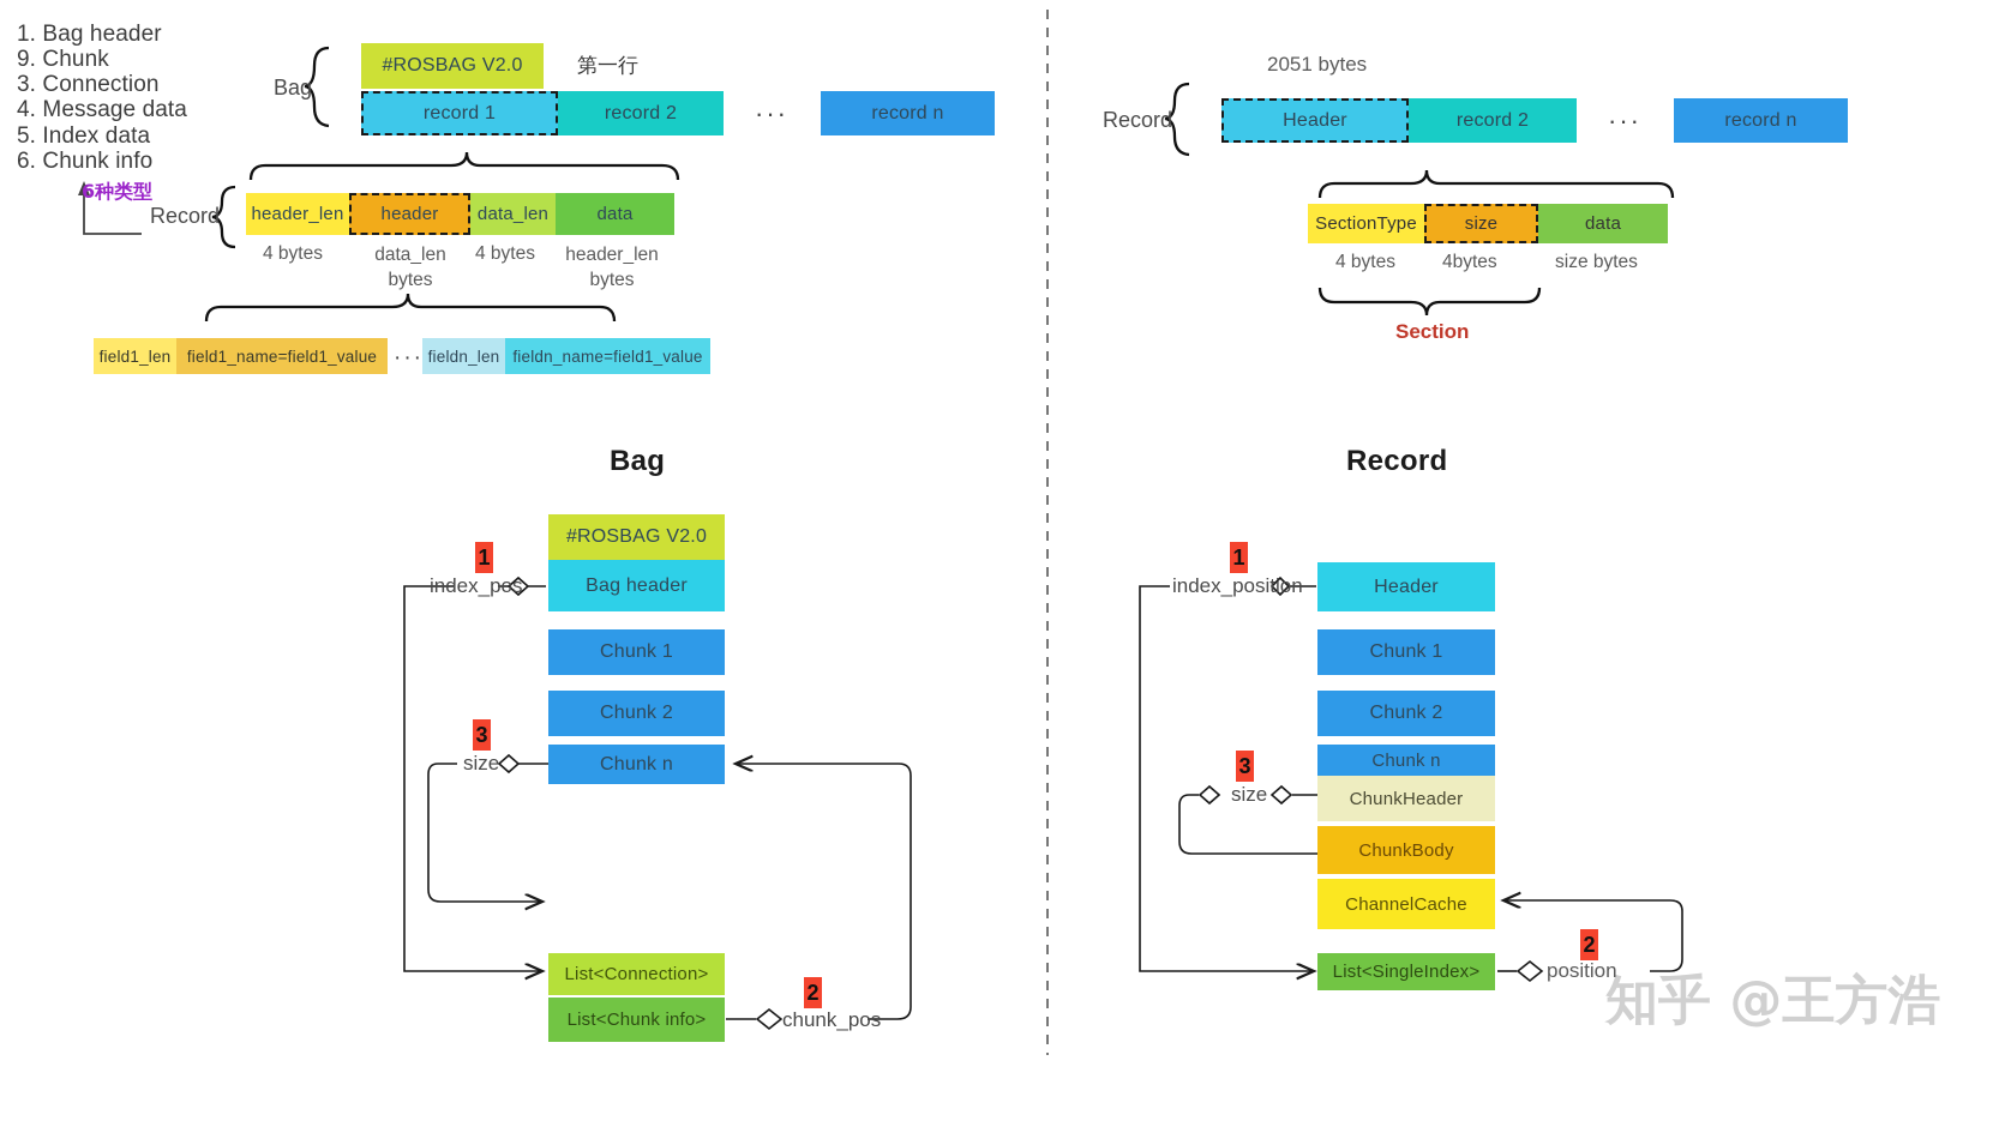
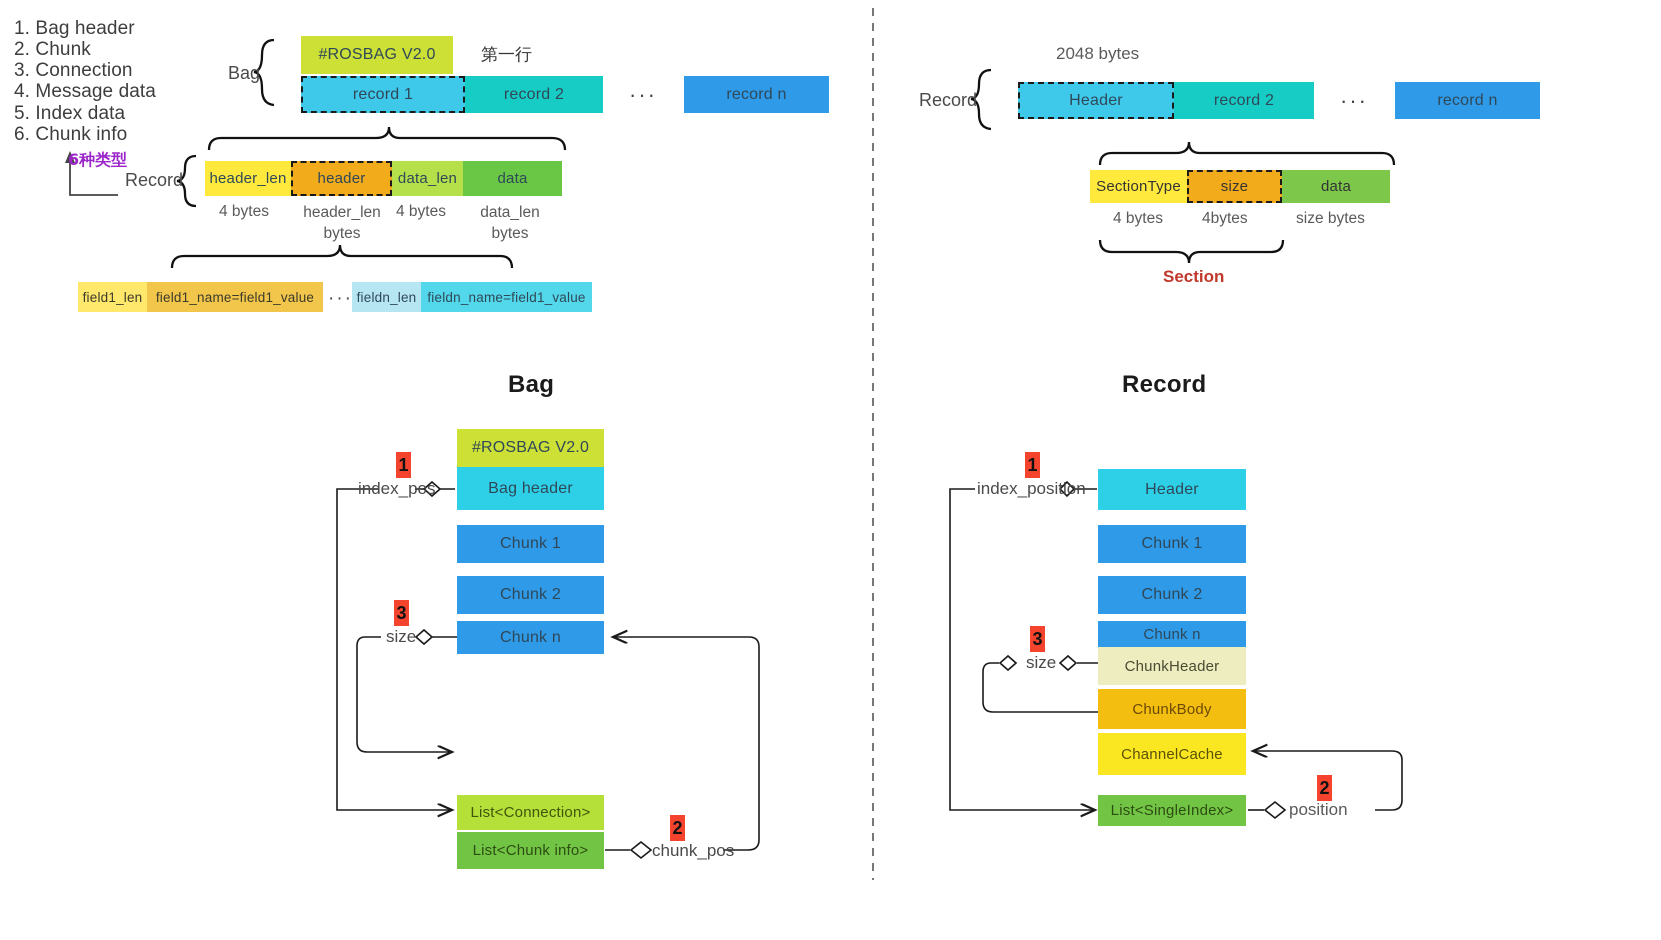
  1. Bag header
- 9. Chunk
+ 2. Chunk
  3. Connection
  4. Message data
  5. Index data
  6. Chunk info
  6种类型
  Record
  Bag
  #ROSBAG V2.0
  第一行
  record 1
  record 2
  ···
  record n
  header_len
  header
  data_len
  data
  4 bytes
- data_len bytes
+ header_len bytes
  4 bytes
- header_len bytes
+ data_len bytes
  field1_len
  field1_name=field1_value
  ···
  fieldn_len
  fieldn_name=field1_value
- 2051 bytes
+ 2048 bytes
  Record
  Header
  record 2
  ···
  record n
  SectionType
  size
  data
  4 bytes
  4bytes
  size bytes
  Section
  Bag
  #ROSBAG V2.0
  Bag header
  Chunk 1
  Chunk 2
  Chunk n
  List<Connection>
  List<Chunk info>
  1
  index_pos
  3
  size
  2
  chunk_pos
  Record
  Header
  Chunk 1
  Chunk 2
  Chunk n
  ChunkHeader
  ChunkBody
  ChannelCache
  List<SingleIndex>
  1
  index_position
  3
  size
  2
  position
- 知乎 @王方浩
